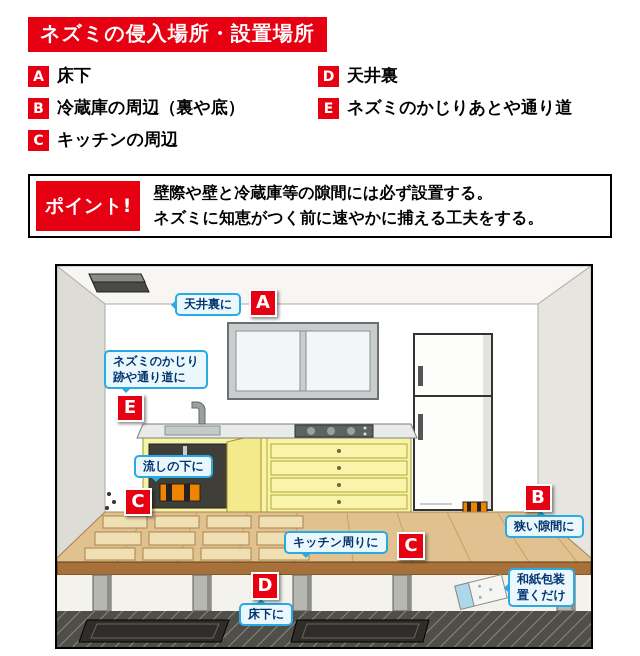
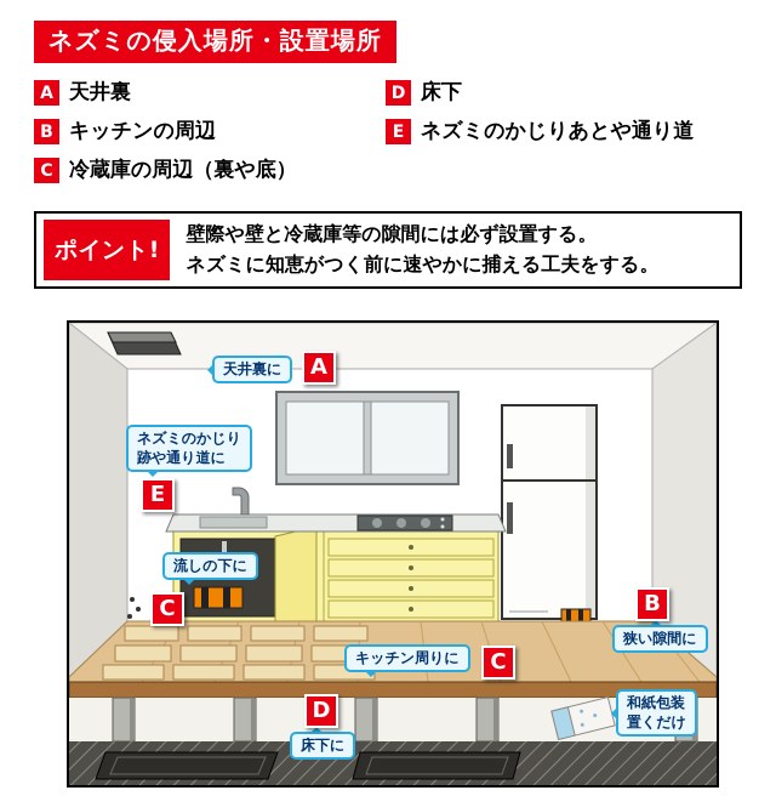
  ネズミの侵入場所・設置場所
  A
- 床下
+ 天井裏
  D
- 天井裏
+ 床下
  B
- 冷蔵庫の周辺（裏や底）
+ キッチンの周辺
  E
  ネズミのかじりあとや通り道
  C
- キッチンの周辺
+ 冷蔵庫の周辺（裏や底）
  ポイント!
  壁際や壁と冷蔵庫等の隙間には必ず設置する。
  ネズミに知恵がつく前に速やかに捕える工夫をする。
  天井裏に
  A
  ネズミのかじり
  跡や通り道に
  E
  流しの下に
  C
  キッチン周りに
  C
  B
  狭い隙間に
  D
  床下に
  和紙包装
  置くだけ
